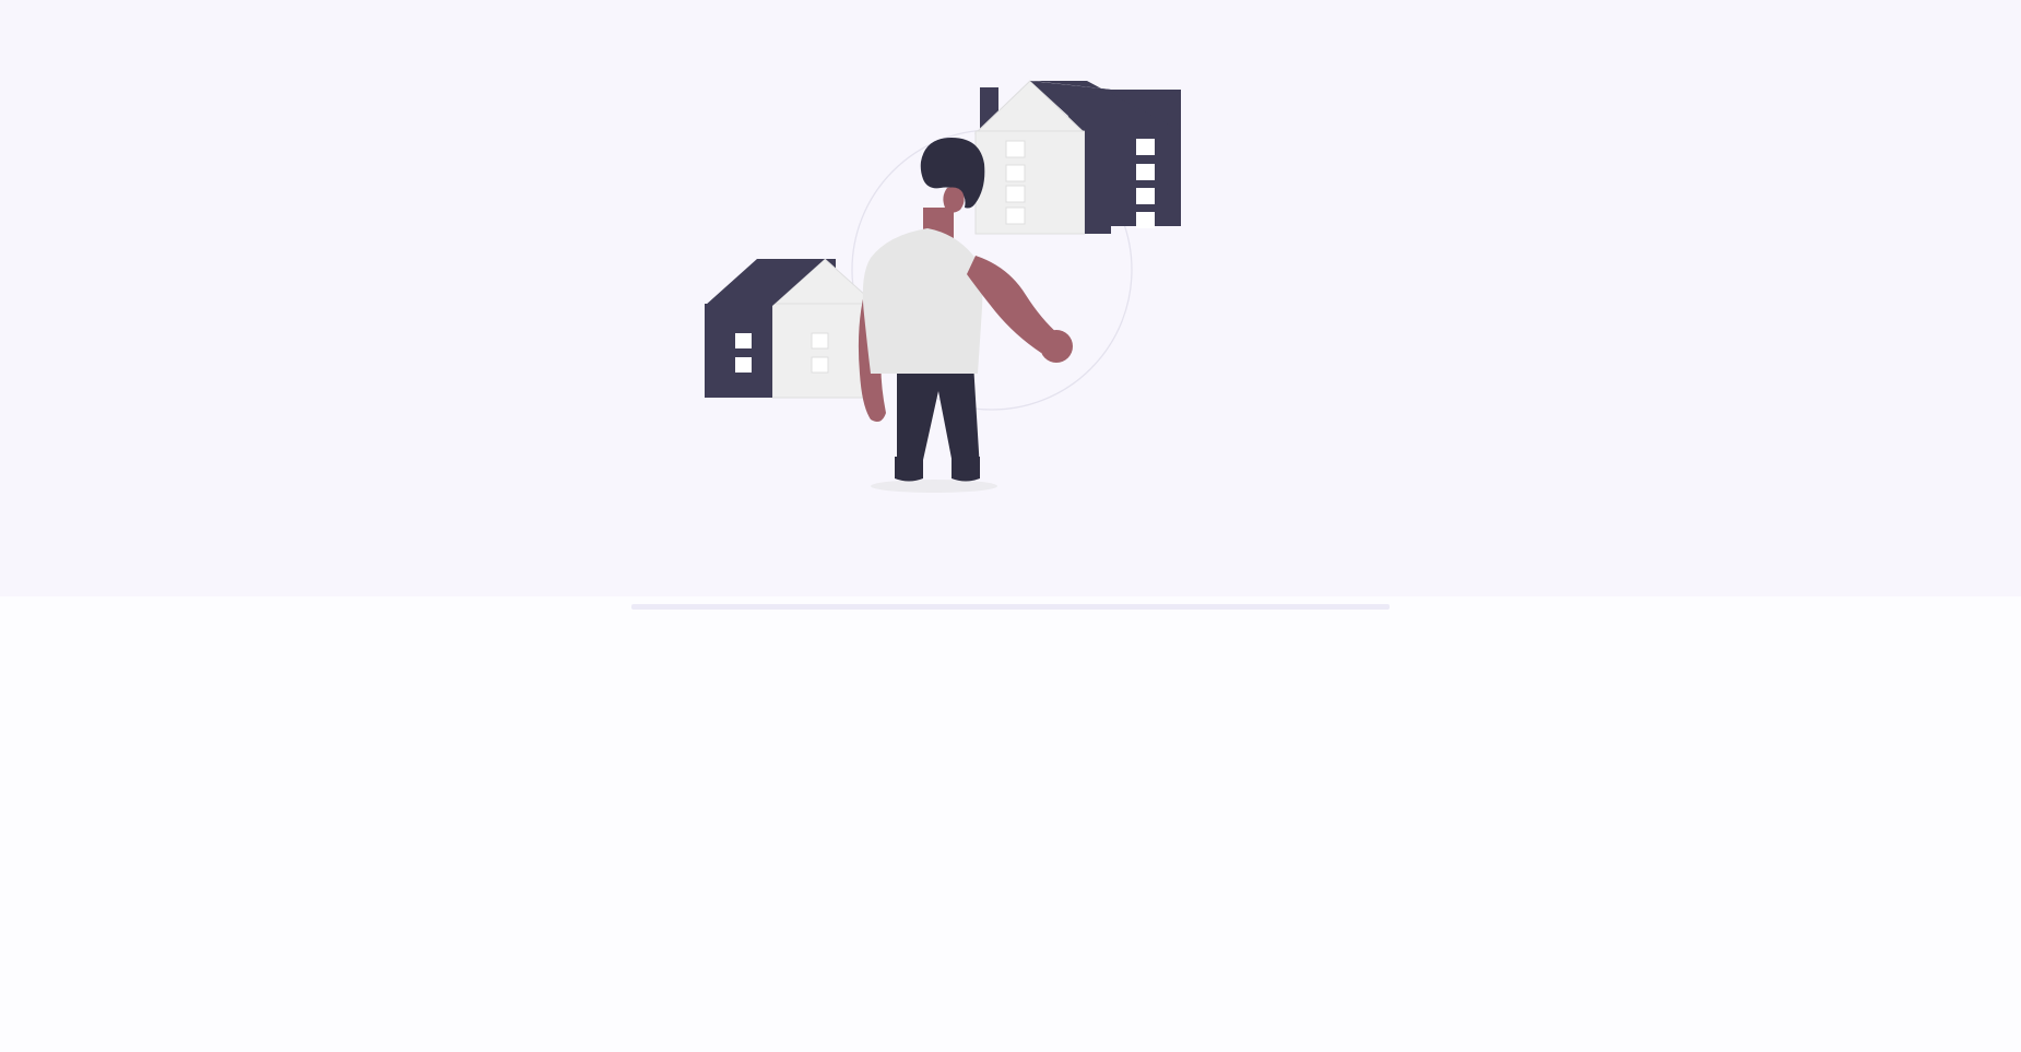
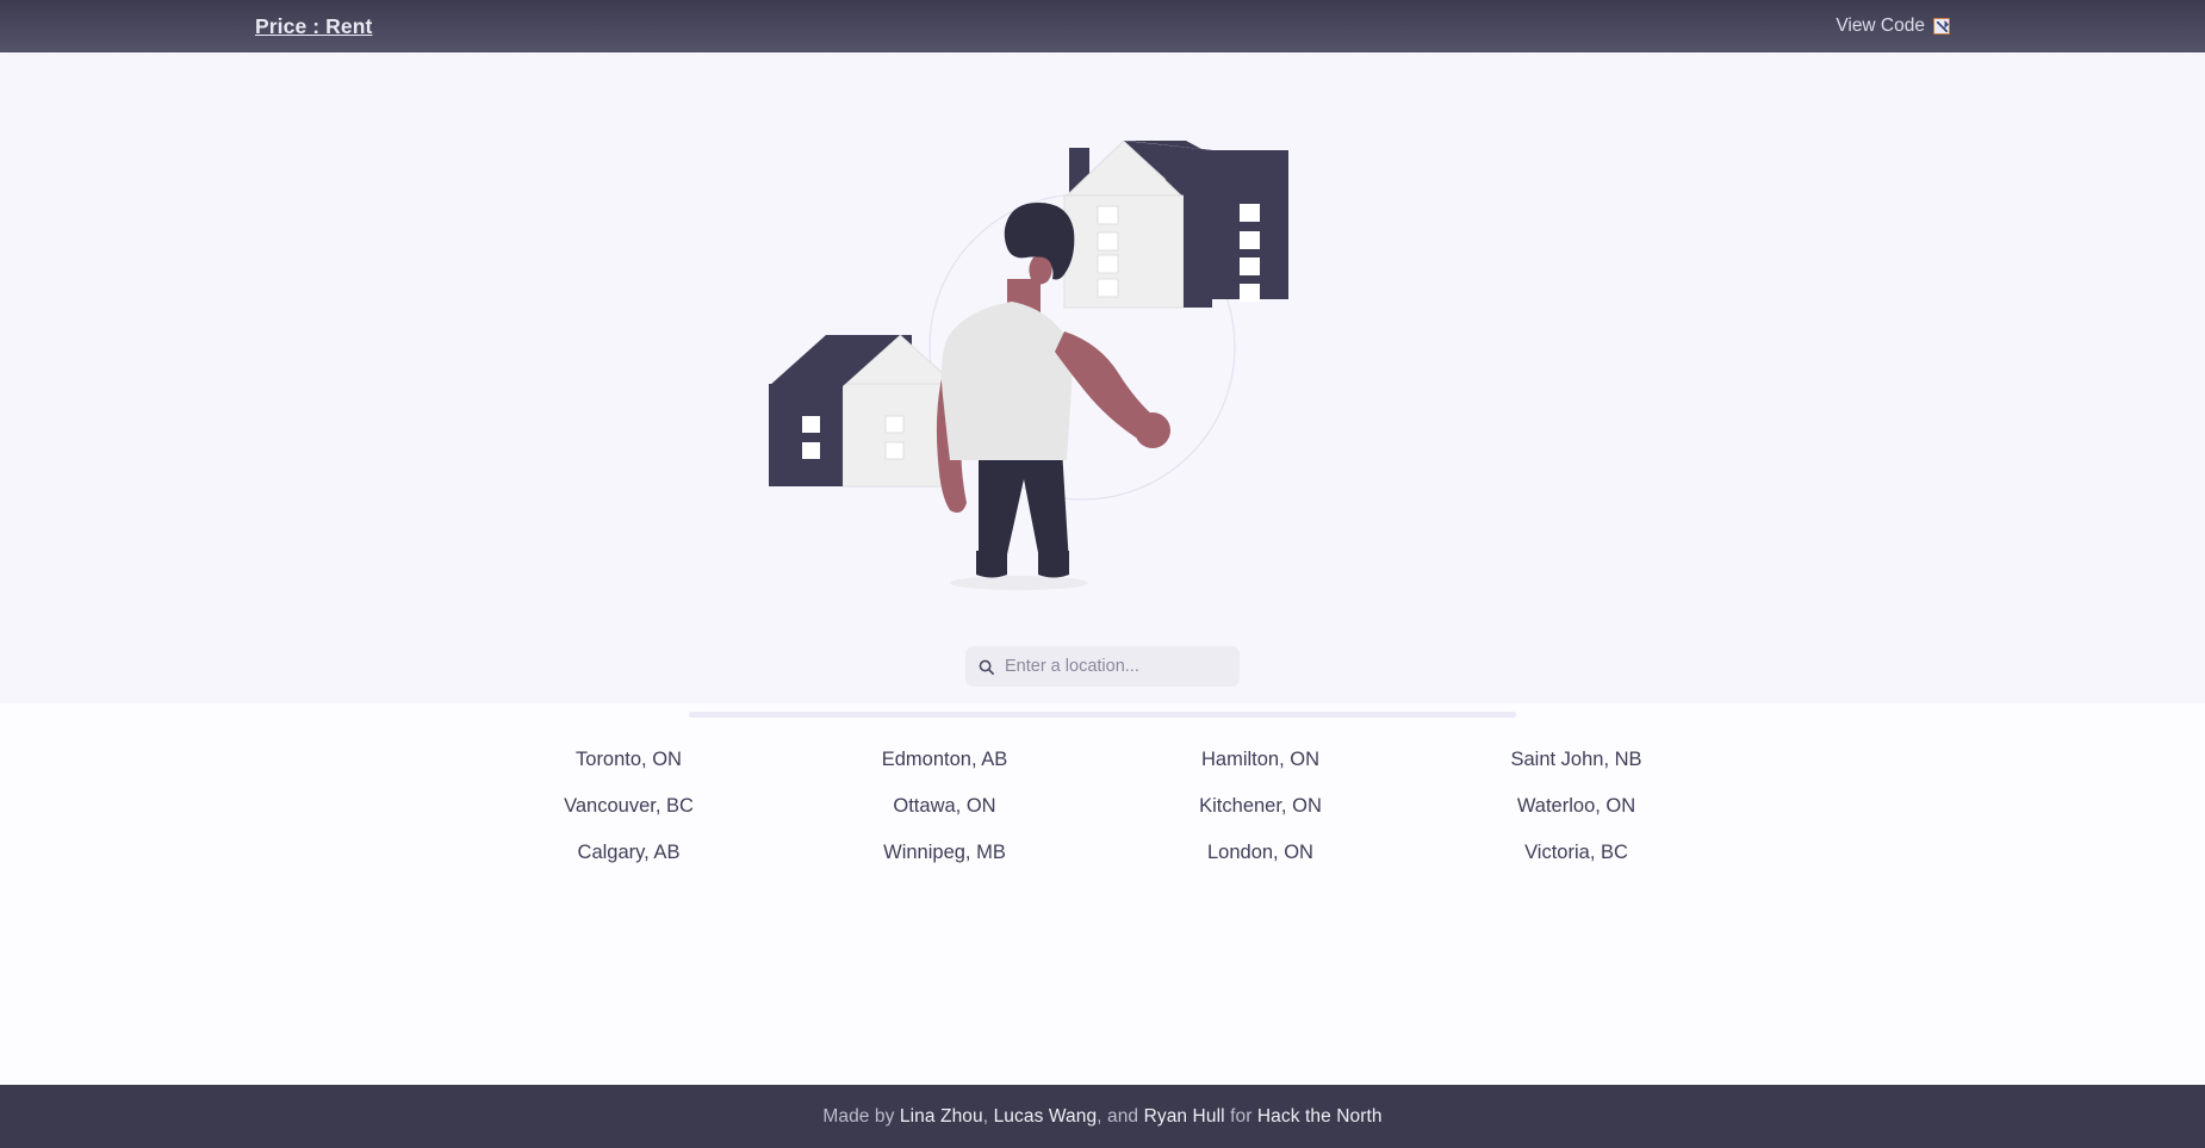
+ Price : Rent
+ View Code
+ Enter a location...
+ Toronto, ON
+ Edmonton, AB
+ Hamilton, ON
+ Saint John, NB
+ Vancouver, BC
+ Ottawa, ON
+ Kitchener, ON
+ Waterloo, ON
+ Calgary, AB
+ Winnipeg, MB
+ London, ON
+ Victoria, BC
+ Made by Lina Zhou, Lucas Wang, and Ryan Hull for Hack the North
